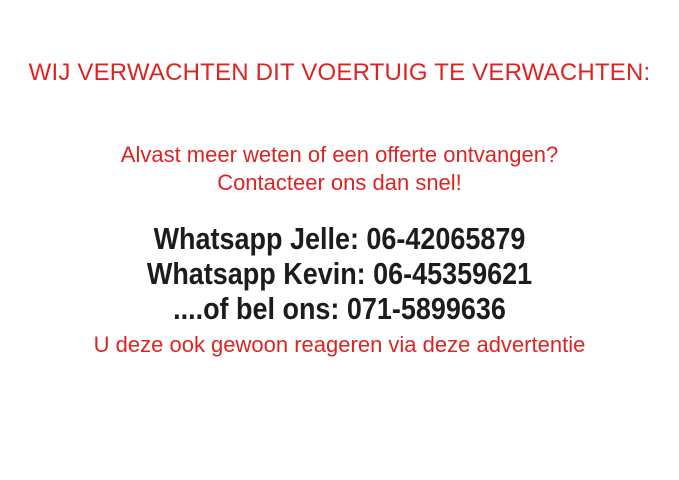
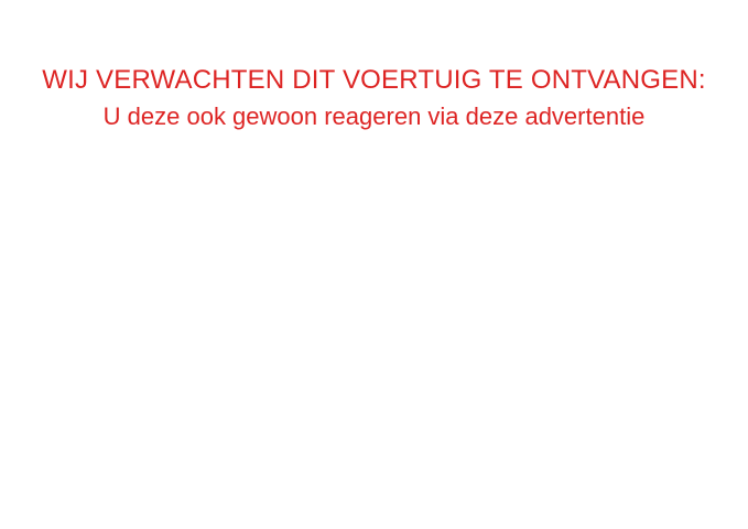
- WIJ VERWACHTEN DIT VOERTUIG TE VERWACHTEN:
+ WIJ VERWACHTEN DIT VOERTUIG TE ONTVANGEN:
- Alvast meer weten of een offerte ontvangen?
- Contacteer ons dan snel!
- Whatsapp Jelle: 06-42065879
- Whatsapp Kevin: 06-45359621
- ....of bel ons: 071-5899636
  U deze ook gewoon reageren via deze advertentie
